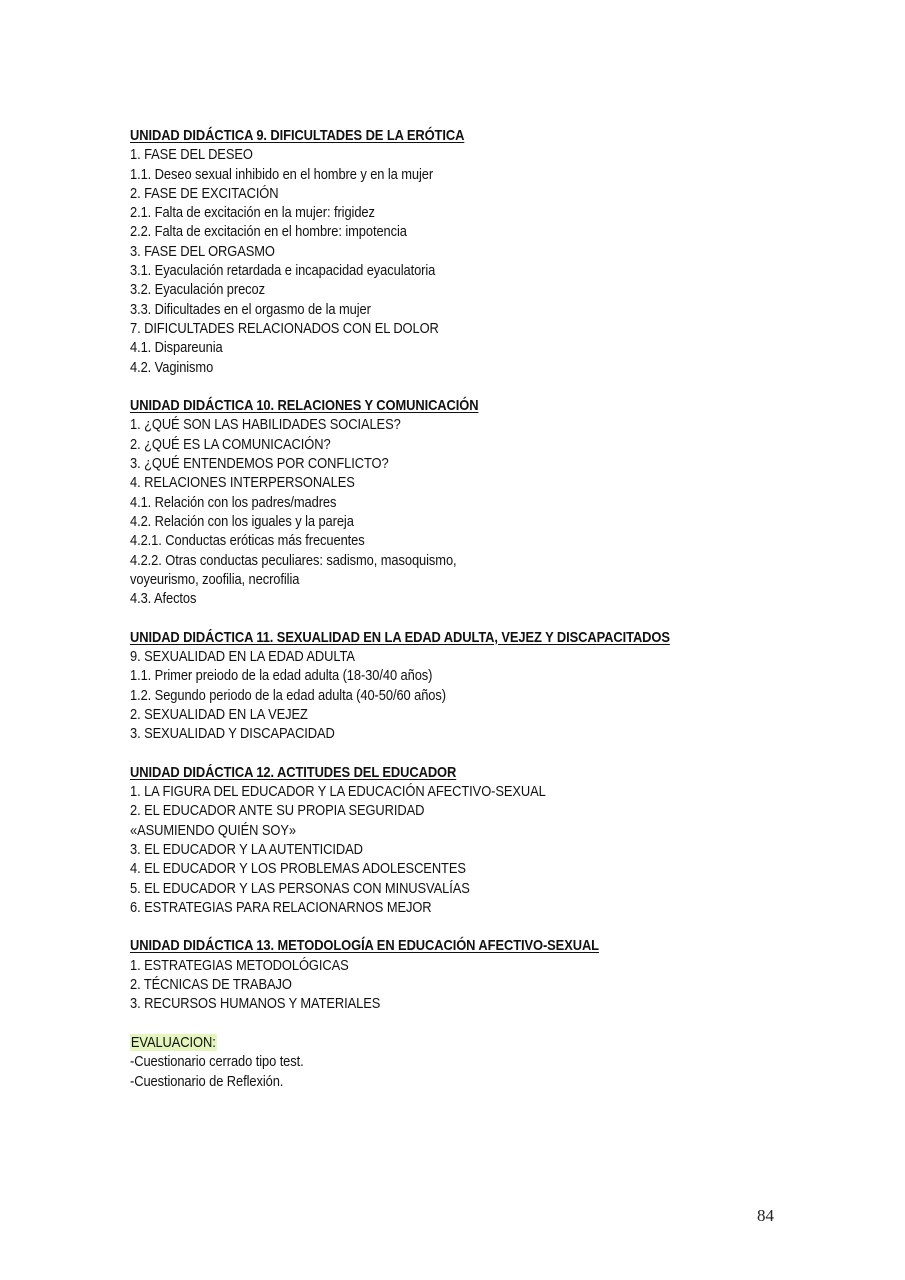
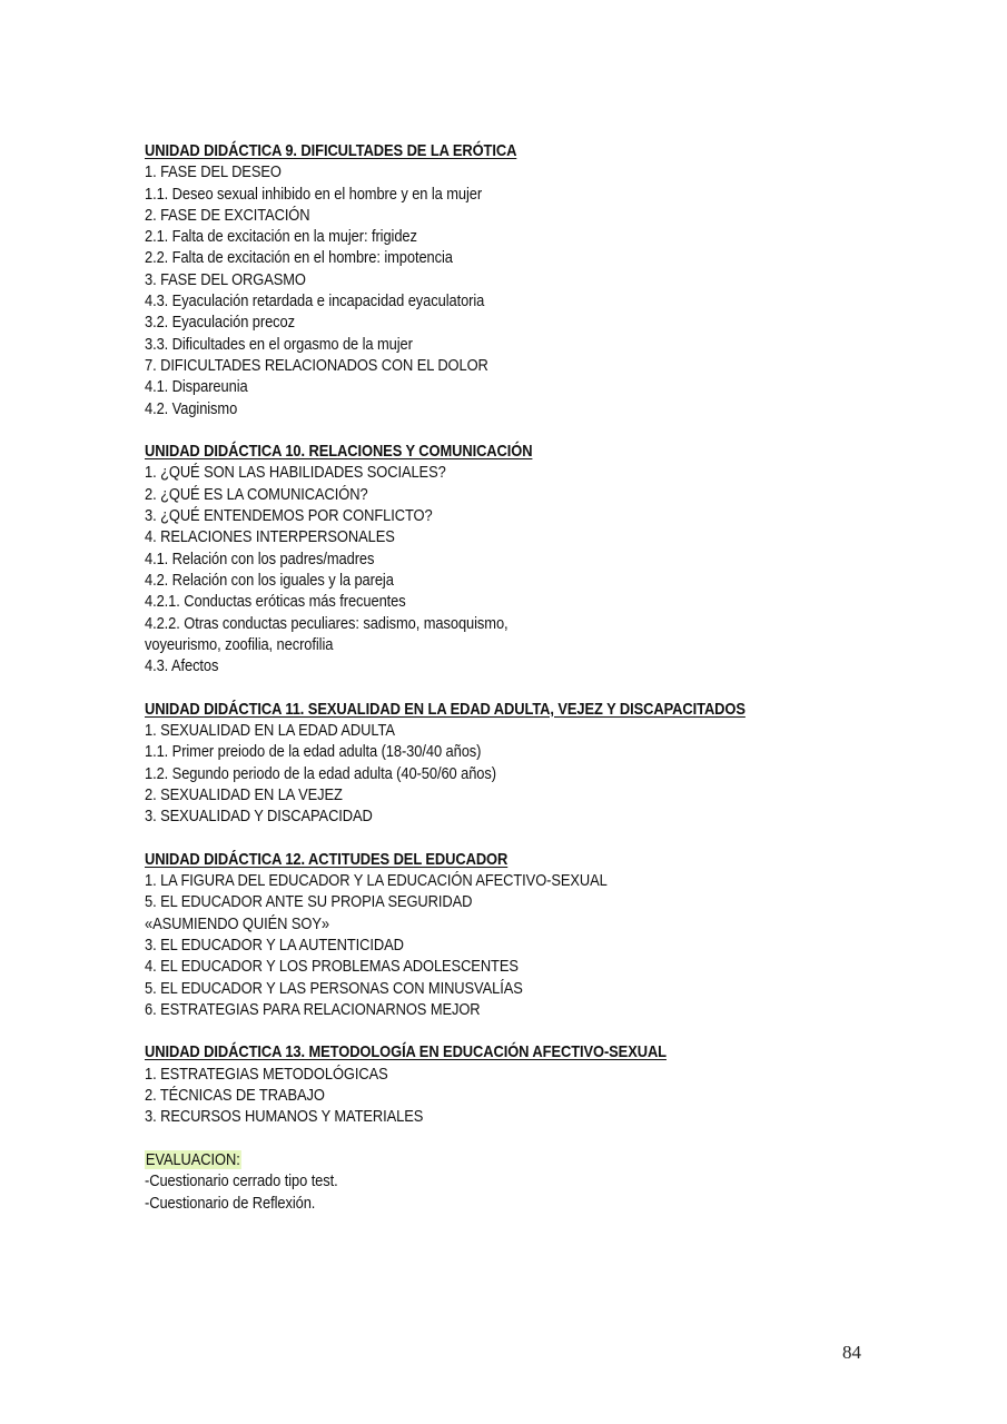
  UNIDAD DIDÁCTICA 9. DIFICULTADES DE LA ERÓTICA
  1. FASE DEL DESEO
  1.1. Deseo sexual inhibido en el hombre y en la mujer
  2. FASE DE EXCITACIÓN
  2.1. Falta de excitación en la mujer: frigidez
  2.2. Falta de excitación en el hombre: impotencia
  3. FASE DEL ORGASMO
- 3.1. Eyaculación retardada e incapacidad eyaculatoria
+ 4.3. Eyaculación retardada e incapacidad eyaculatoria
  3.2. Eyaculación precoz
  3.3. Dificultades en el orgasmo de la mujer
  7. DIFICULTADES RELACIONADOS CON EL DOLOR
  4.1. Dispareunia
  4.2. Vaginismo
  UNIDAD DIDÁCTICA 10. RELACIONES Y COMUNICACIÓN
  1. ¿QUÉ SON LAS HABILIDADES SOCIALES?
  2. ¿QUÉ ES LA COMUNICACIÓN?
  3. ¿QUÉ ENTENDEMOS POR CONFLICTO?
  4. RELACIONES INTERPERSONALES
  4.1. Relación con los padres/madres
  4.2. Relación con los iguales y la pareja
  4.2.1. Conductas eróticas más frecuentes
  4.2.2. Otras conductas peculiares: sadismo, masoquismo,
  voyeurismo, zoofilia, necrofilia
  4.3. Afectos
  UNIDAD DIDÁCTICA 11. SEXUALIDAD EN LA EDAD ADULTA, VEJEZ Y DISCAPACITADOS
- 9. SEXUALIDAD EN LA EDAD ADULTA
+ 1. SEXUALIDAD EN LA EDAD ADULTA
  1.1. Primer preiodo de la edad adulta (18-30/40 años)
  1.2. Segundo periodo de la edad adulta (40-50/60 años)
  2. SEXUALIDAD EN LA VEJEZ
  3. SEXUALIDAD Y DISCAPACIDAD
  UNIDAD DIDÁCTICA 12. ACTITUDES DEL EDUCADOR
  1. LA FIGURA DEL EDUCADOR Y LA EDUCACIÓN AFECTIVO-SEXUAL
- 2. EL EDUCADOR ANTE SU PROPIA SEGURIDAD
+ 5. EL EDUCADOR ANTE SU PROPIA SEGURIDAD
  «ASUMIENDO QUIÉN SOY»
  3. EL EDUCADOR Y LA AUTENTICIDAD
  4. EL EDUCADOR Y LOS PROBLEMAS ADOLESCENTES
  5. EL EDUCADOR Y LAS PERSONAS CON MINUSVALÍAS
  6. ESTRATEGIAS PARA RELACIONARNOS MEJOR
  UNIDAD DIDÁCTICA 13. METODOLOGÍA EN EDUCACIÓN AFECTIVO-SEXUAL
  1. ESTRATEGIAS METODOLÓGICAS
  2. TÉCNICAS DE TRABAJO
  3. RECURSOS HUMANOS Y MATERIALES
  EVALUACION:
  -Cuestionario cerrado tipo test.
  -Cuestionario de Reflexión.
  84
